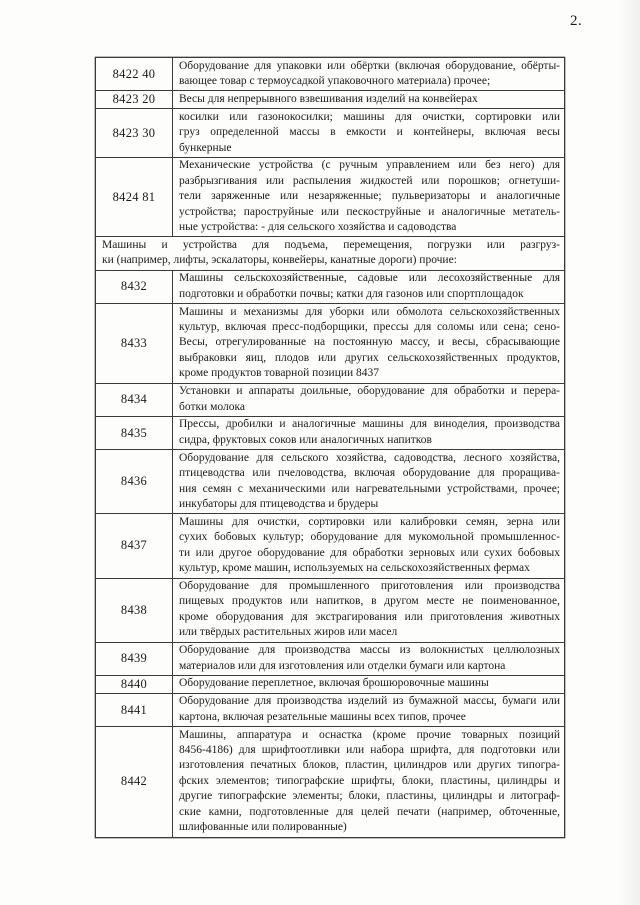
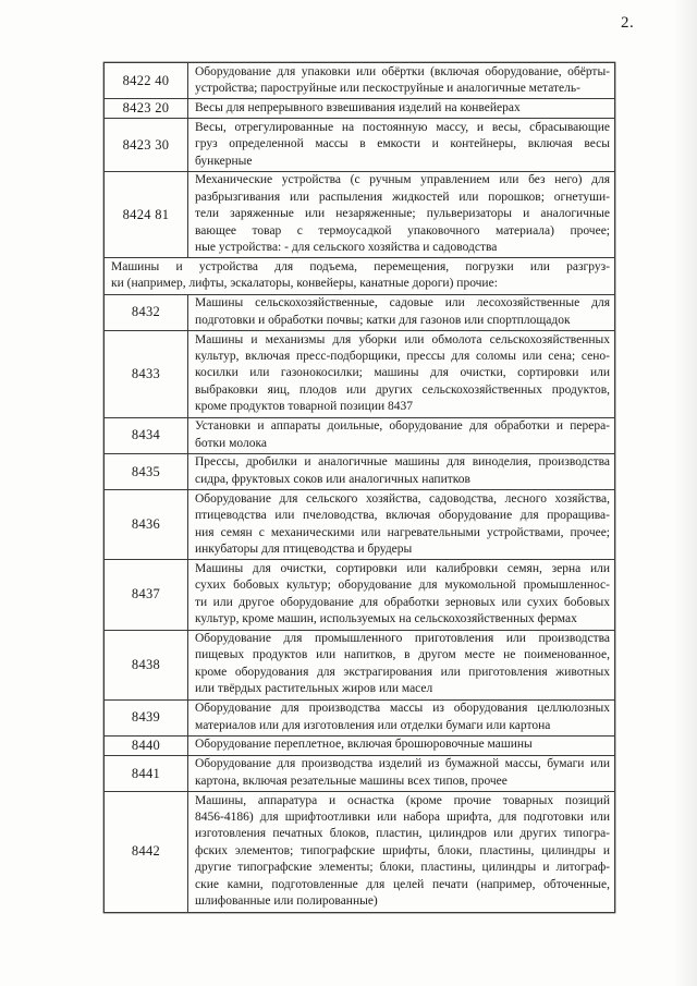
  2.
  8422 40
  Оборудование для упаковки или обёртки (включая оборудование, обёрты-
- вающее товар с термоусадкой упаковочного материала) прочее;
+ устройства; пароструйные или пескоструйные и аналогичные метатель-
  8423 20
  Весы для непрерывного взвешивания изделий на конвейерах
  8423 30
- косилки или газонокосилки; машины для очистки, сортировки или
+ Весы, отрегулированные на постоянную массу, и весы, сбрасывающие
  груз определенной массы в емкости и контейнеры, включая весы
  бункерные
  8424 81
  Механические устройства (с ручным управлением или без него) для
  разбрызгивания или распыления жидкостей или порошков; огнетуши-
  тели заряженные или незаряженные; пульверизаторы и аналогичные
- устройства; пароструйные или пескоструйные и аналогичные метатель-
+ вающее товар с термоусадкой упаковочного материала) прочее;
  ные устройства: - для сельского хозяйства и садоводства
  Машины и устройства для подъема, перемещения, погрузки или разгруз-
  ки (например, лифты, эскалаторы, конвейеры, канатные дороги) прочие:
  8432
  Машины сельскохозяйственные, садовые или лесохозяйственные для
  подготовки и обработки почвы; катки для газонов или спортплощадок
  8433
  Машины и механизмы для уборки или обмолота сельскохозяйственных
  культур, включая пресс-подборщики, прессы для соломы или сена; сено-
- Весы, отрегулированные на постоянную массу, и весы, сбрасывающие
+ косилки или газонокосилки; машины для очистки, сортировки или
  выбраковки яиц, плодов или других сельскохозяйственных продуктов,
  кроме продуктов товарной позиции 8437
  8434
  Установки и аппараты доильные, оборудование для обработки и перера-
  ботки молока
  8435
  Прессы, дробилки и аналогичные машины для виноделия, производства
  сидра, фруктовых соков или аналогичных напитков
  8436
  Оборудование для сельского хозяйства, садоводства, лесного хозяйства,
  птицеводства или пчеловодства, включая оборудование для проращива-
  ния семян с механическими или нагревательными устройствами, прочее;
  инкубаторы для птицеводства и брудеры
  8437
  Машины для очистки, сортировки или калибровки семян, зерна или
  сухих бобовых культур; оборудование для мукомольной промышленнос-
  ти или другое оборудование для обработки зерновых или сухих бобовых
  культур, кроме машин, используемых на сельскохозяйственных фермах
  8438
  Оборудование для промышленного приготовления или производства
  пищевых продуктов или напитков, в другом месте не поименованное,
  кроме оборудования для экстрагирования или приготовления животных
  или твёрдых растительных жиров или масел
  8439
- Оборудование для производства массы из волокнистых целлюлозных
+ Оборудование для производства массы из оборудования целлюлозных
  материалов или для изготовления или отделки бумаги или картона
  8440
  Оборудование переплетное, включая брошюровочные машины
  8441
  Оборудование для производства изделий из бумажной массы, бумаги или
  картона, включая резательные машины всех типов, прочее
  8442
  Машины, аппаратура и оснастка (кроме прочие товарных позиций
  8456-4186) для шрифтоотливки или набора шрифта, для подготовки или
  изготовления печатных блоков, пластин, цилиндров или других типогра-
  фских элементов; типографские шрифты, блоки, пластины, цилиндры и
  другие типографские элементы; блоки, пластины, цилиндры и литограф-
  ские камни, подготовленные для целей печати (например, обточенные,
  шлифованные или полированные)
